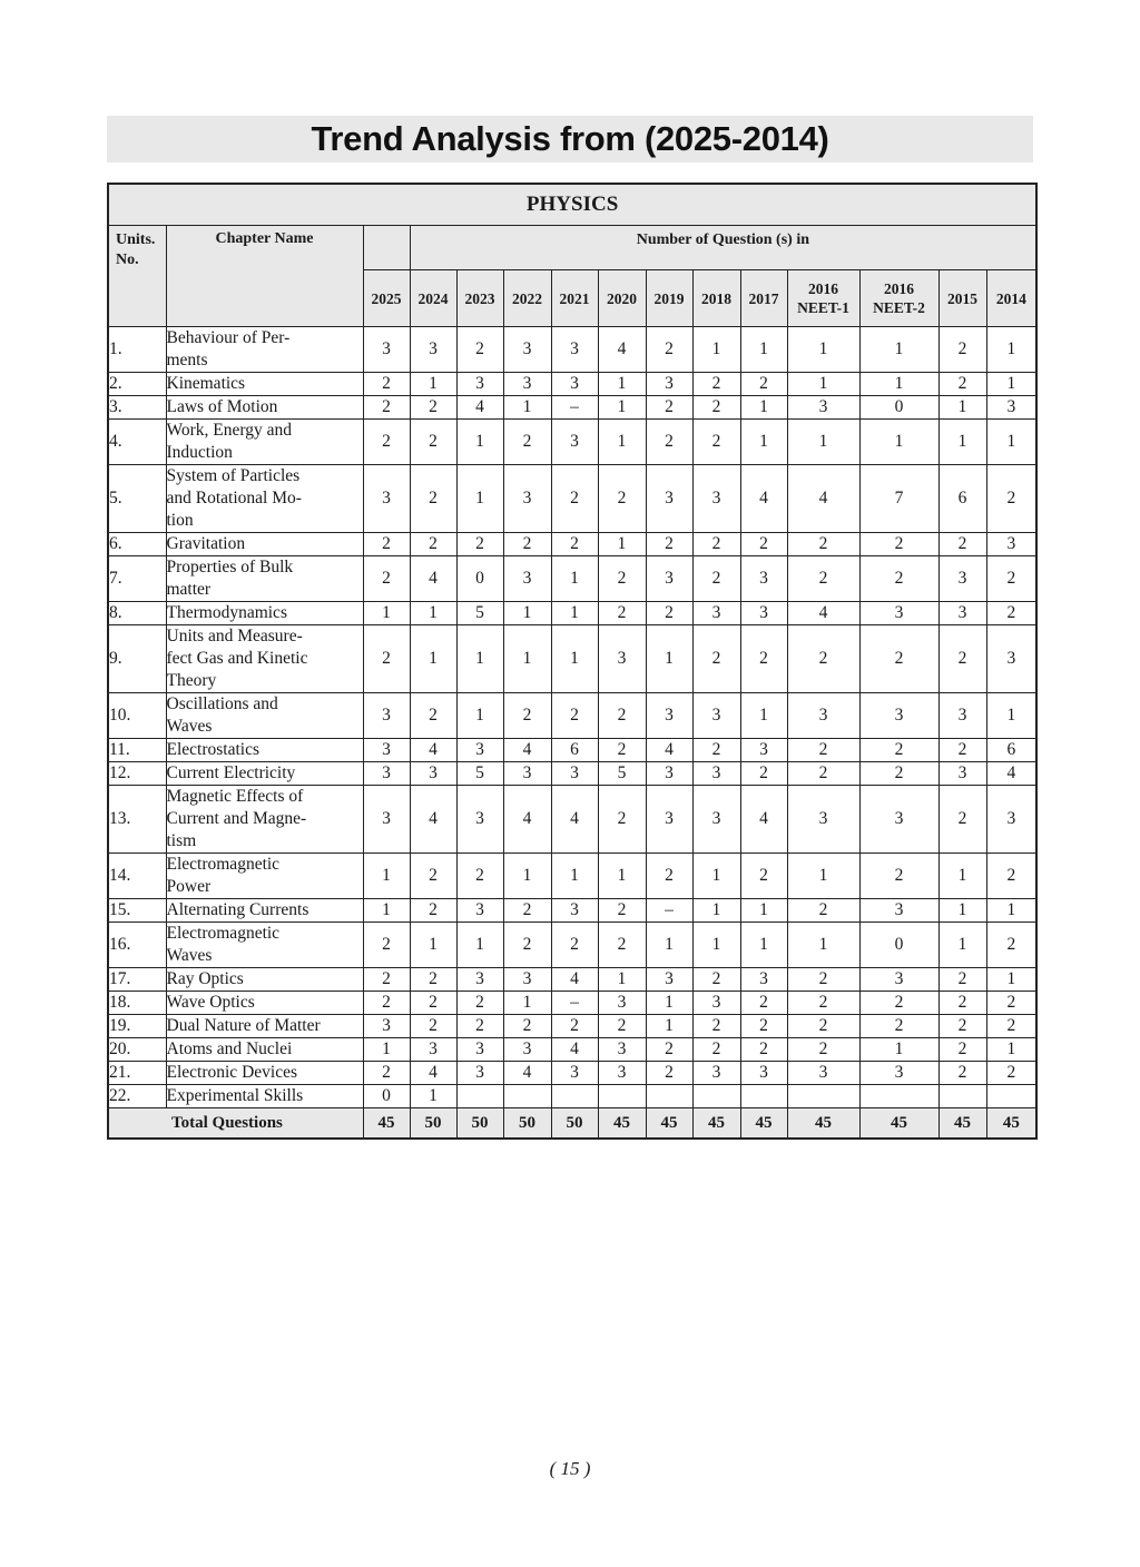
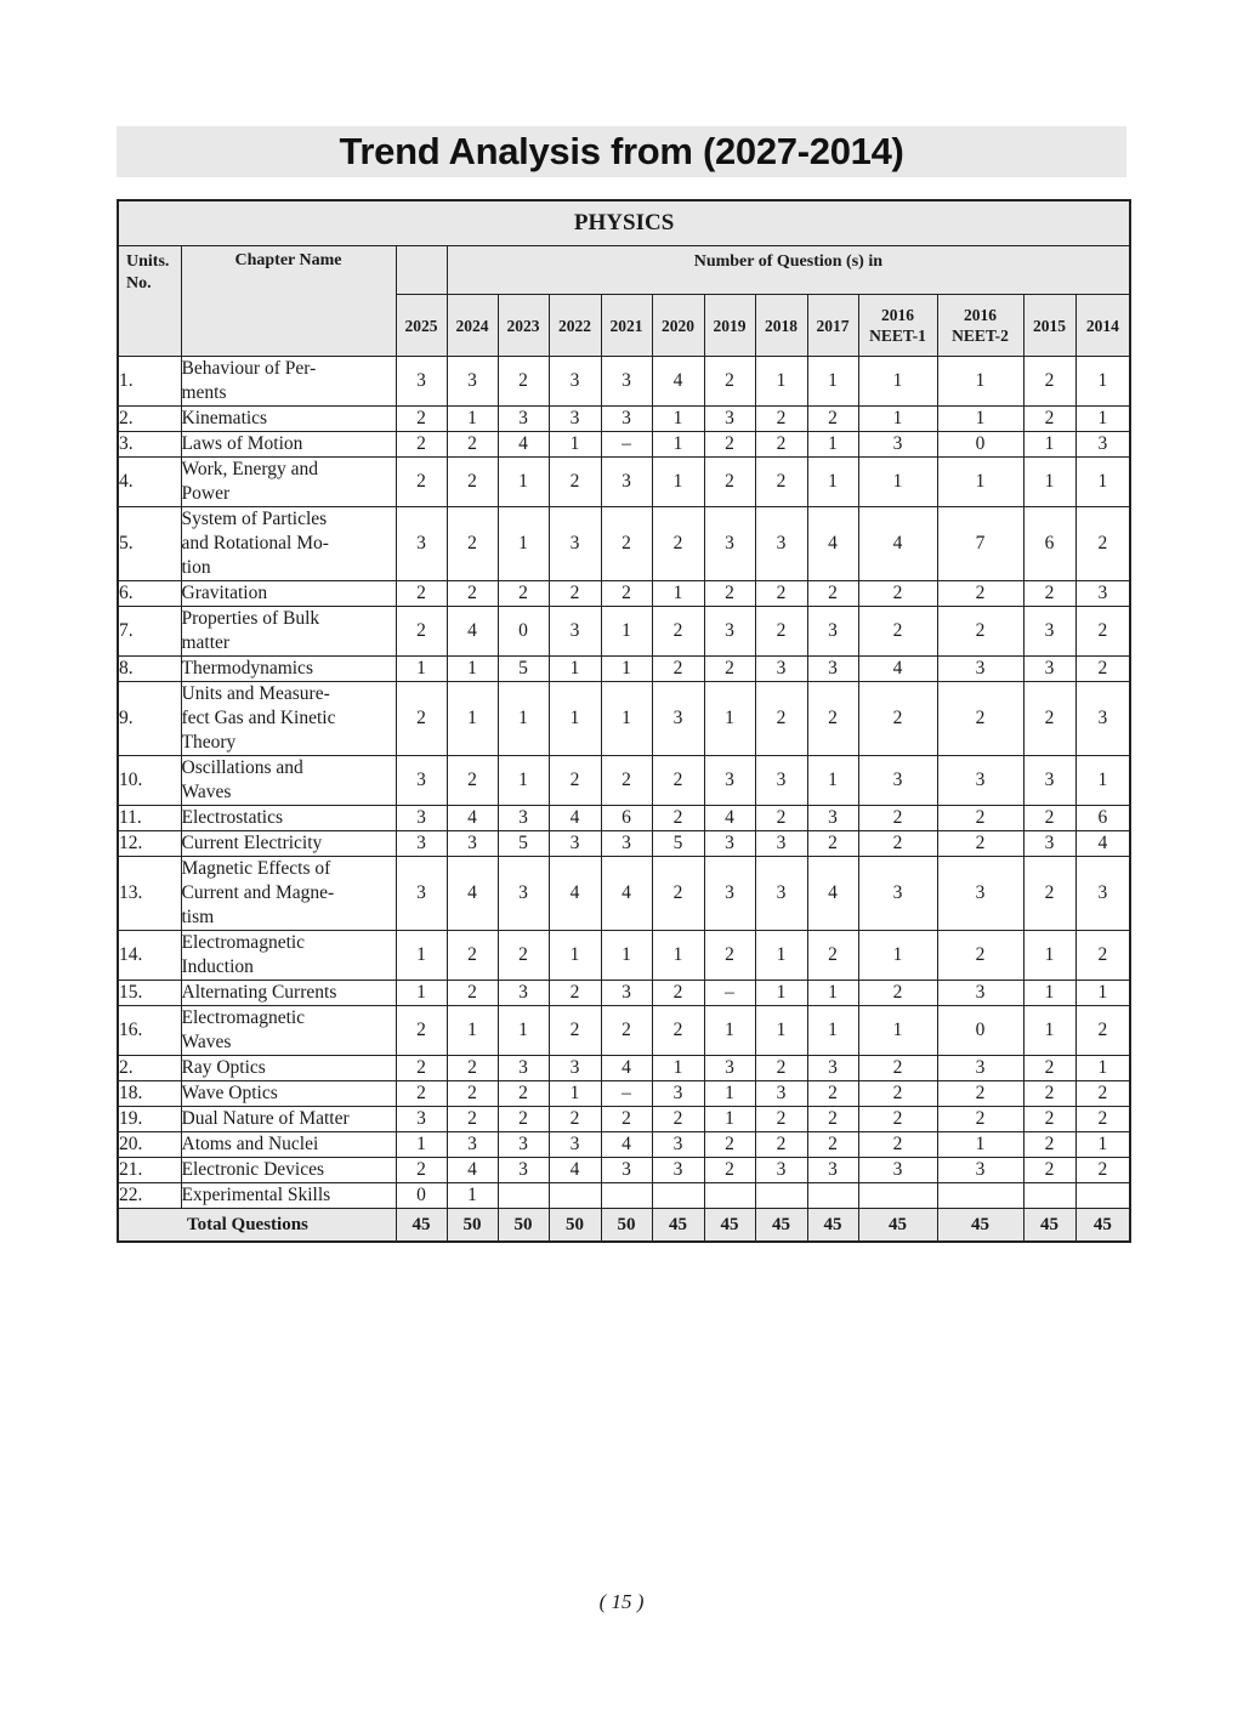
- Trend Analysis from (2025-2014)
+ Trend Analysis from (2027-2014)
  PHYSICS
  Units. No.	Chapter Name		Number of Question (s) in
  2025	2024	2023	2022	2021	2020	2019	2018	2017	2016NEET-1	2016NEET-2	2015	2014
  1.	Behaviour of Per-ments	3	3	2	3	3	4	2	1	1	1	1	2	1
  2.	Kinematics	2	1	3	3	3	1	3	2	2	1	1	2	1
  3.	Laws of Motion	2	2	4	1	–	1	2	2	1	3	0	1	3
- 4.	Work, Energy andInduction	2	2	1	2	3	1	2	2	1	1	1	1	1
+ 4.	Work, Energy andPower	2	2	1	2	3	1	2	2	1	1	1	1	1
  5.	System of Particlesand Rotational Mo-tion	3	2	1	3	2	2	3	3	4	4	7	6	2
  6.	Gravitation	2	2	2	2	2	1	2	2	2	2	2	2	3
  7.	Properties of Bulkmatter	2	4	0	3	1	2	3	2	3	2	2	3	2
  8.	Thermodynamics	1	1	5	1	1	2	2	3	3	4	3	3	2
  9.	Units and Measure-fect Gas and KineticTheory	2	1	1	1	1	3	1	2	2	2	2	2	3
  10.	Oscillations andWaves	3	2	1	2	2	2	3	3	1	3	3	3	1
  11.	Electrostatics	3	4	3	4	6	2	4	2	3	2	2	2	6
  12.	Current Electricity	3	3	5	3	3	5	3	3	2	2	2	3	4
  13.	Magnetic Effects ofCurrent and Magne-tism	3	4	3	4	4	2	3	3	4	3	3	2	3
- 14.	ElectromagneticPower	1	2	2	1	1	1	2	1	2	1	2	1	2
+ 14.	ElectromagneticInduction	1	2	2	1	1	1	2	1	2	1	2	1	2
  15.	Alternating Currents	1	2	3	2	3	2	–	1	1	2	3	1	1
  16.	ElectromagneticWaves	2	1	1	2	2	2	1	1	1	1	0	1	2
- 17.	Ray Optics	2	2	3	3	4	1	3	2	3	2	3	2	1
+ 2.	Ray Optics	2	2	3	3	4	1	3	2	3	2	3	2	1
  18.	Wave Optics	2	2	2	1	–	3	1	3	2	2	2	2	2
  19.	Dual Nature of Matter	3	2	2	2	2	2	1	2	2	2	2	2	2
  20.	Atoms and Nuclei	1	3	3	3	4	3	2	2	2	2	1	2	1
  21.	Electronic Devices	2	4	3	4	3	3	2	3	3	3	3	2	2
  22.	Experimental Skills	0	1
  Total Questions	45	50	50	50	50	45	45	45	45	45	45	45	45
  ( 15 )
